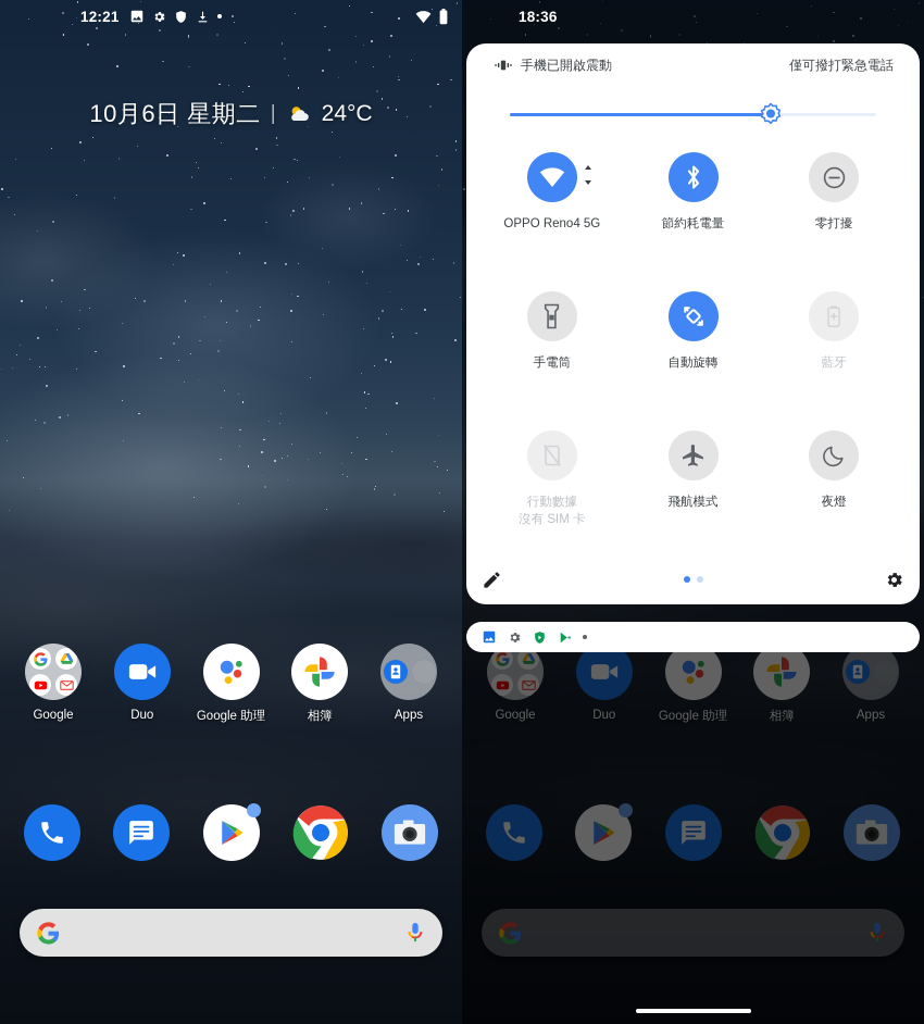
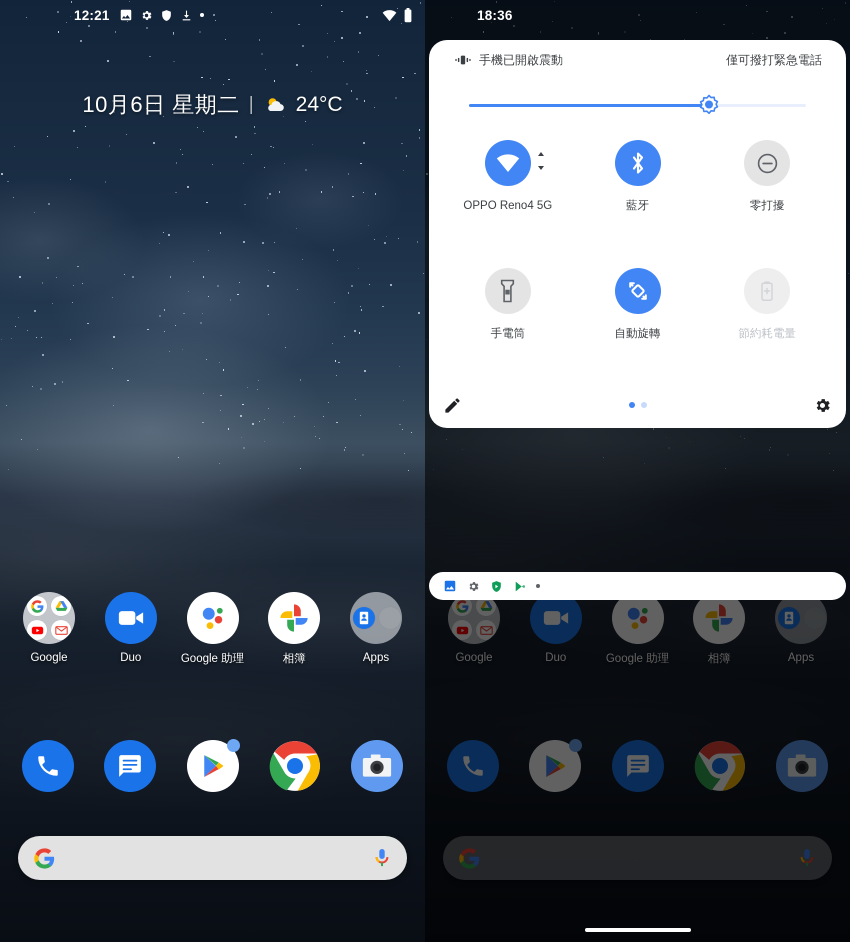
  12:21
  10月6日 星期二
  |
  24°C
  Google
  Duo
  Google 助理
  相簿
  Apps
  Google
  Duo
  Google 助理
  相簿
  Apps
  18:36
  手機已開啟震動
  僅可撥打緊急電話
  OPPO Reno4 5G
- 節約耗電量
+ 藍牙
  零打擾
  手電筒
  自動旋轉
- 藍牙
+ 節約耗電量
- 行動數據
- 沒有 SIM 卡
- 飛航模式
- 夜燈
